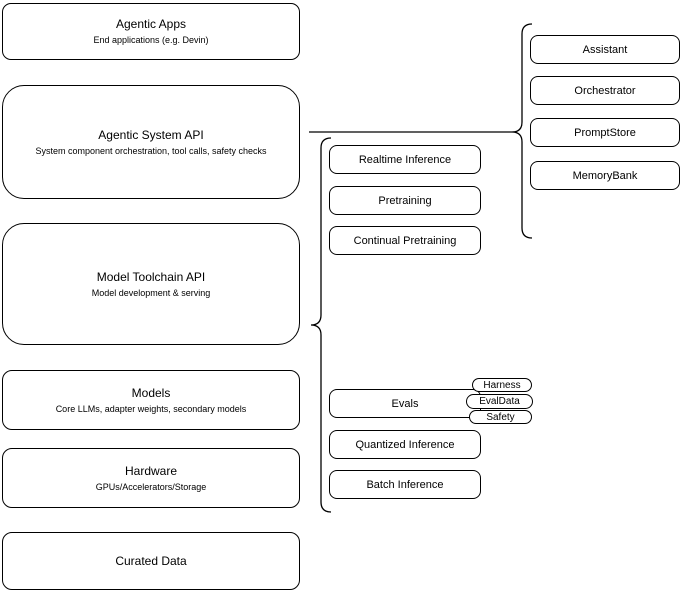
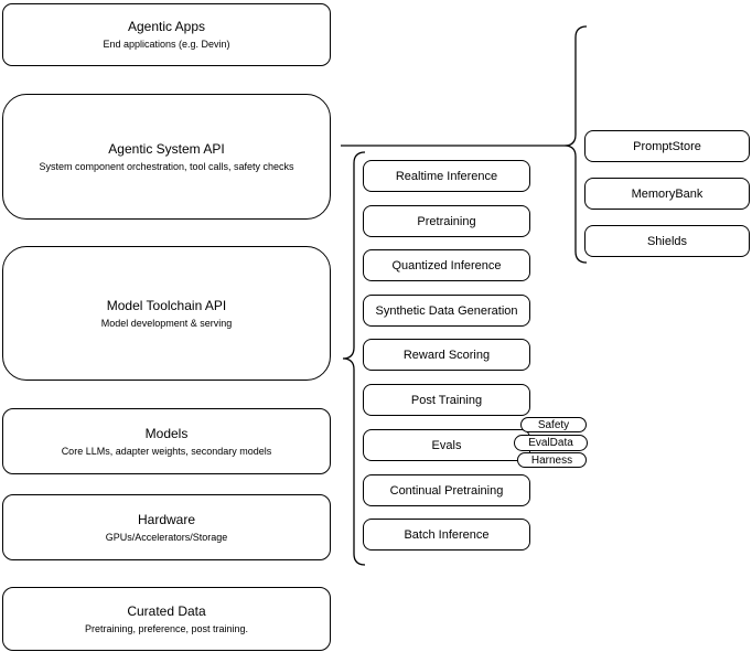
  Agentic Apps
  End applications (e.g. Devin)
  Agentic System API
  System component orchestration, tool calls, safety checks
  Model Toolchain API
  Model development & serving
  Models
  Core LLMs, adapter weights, secondary models
  Hardware
  GPUs/Accelerators/Storage
  Curated Data
+ Pretraining, preference, post training.
  Realtime Inference
  Pretraining
- Continual Pretraining
+ Quantized Inference
+ Synthetic Data Generation
+ Reward Scoring
+ Post Training
  Evals
- Quantized Inference
+ Continual Pretraining
  Batch Inference
- Harness
+ Safety
  EvalData
- Safety
+ Harness
- Assistant
- Orchestrator
  PromptStore
  MemoryBank
+ Shields
